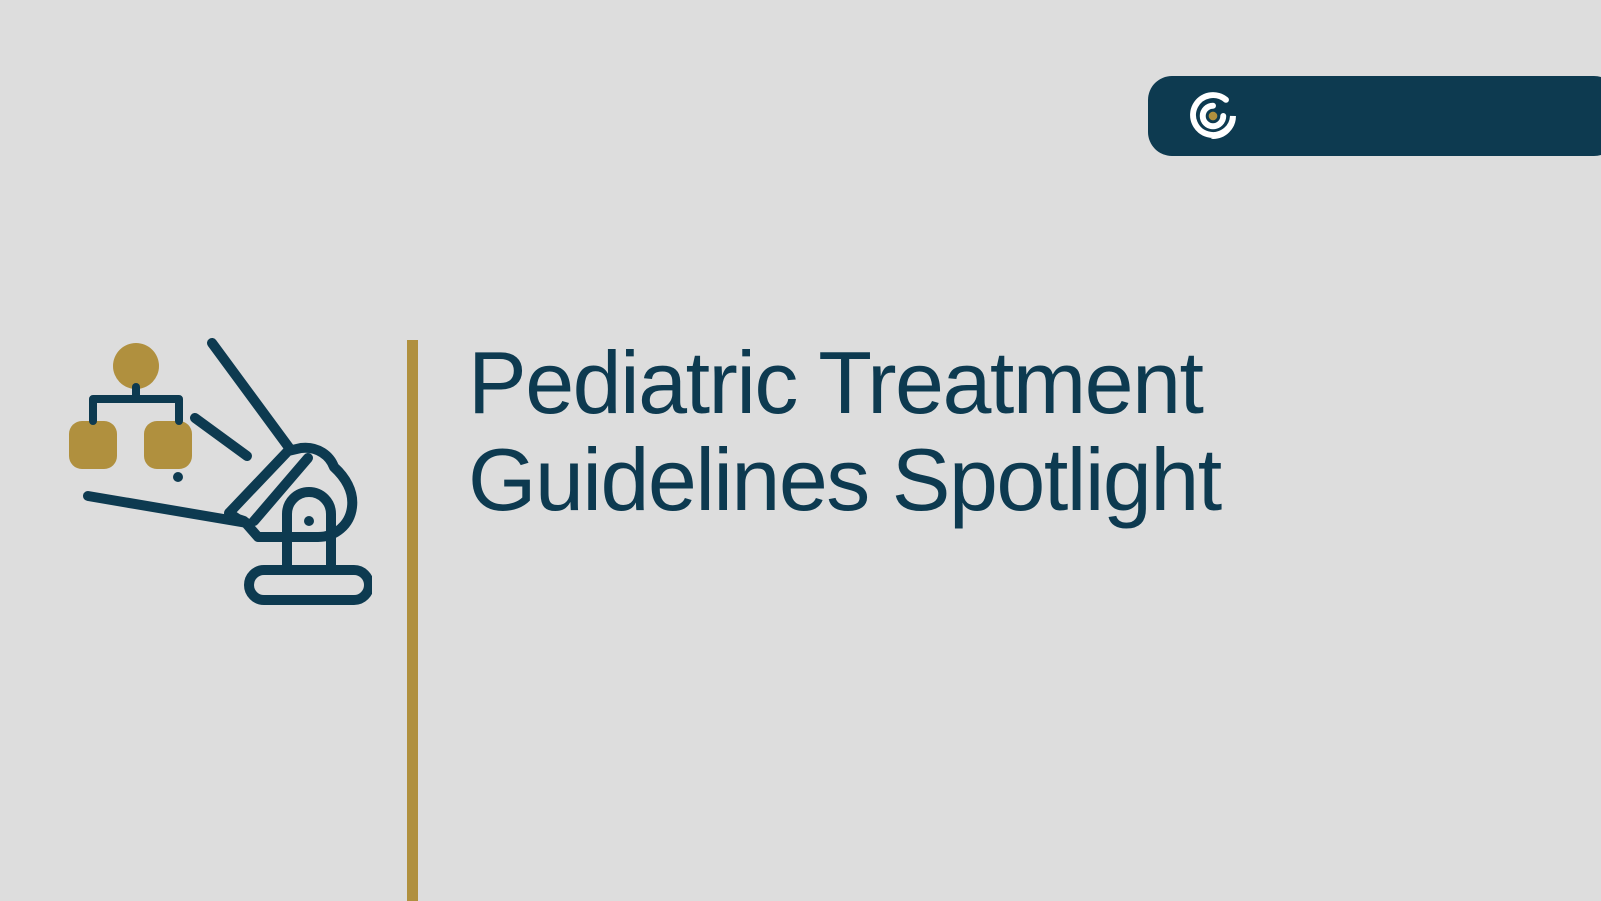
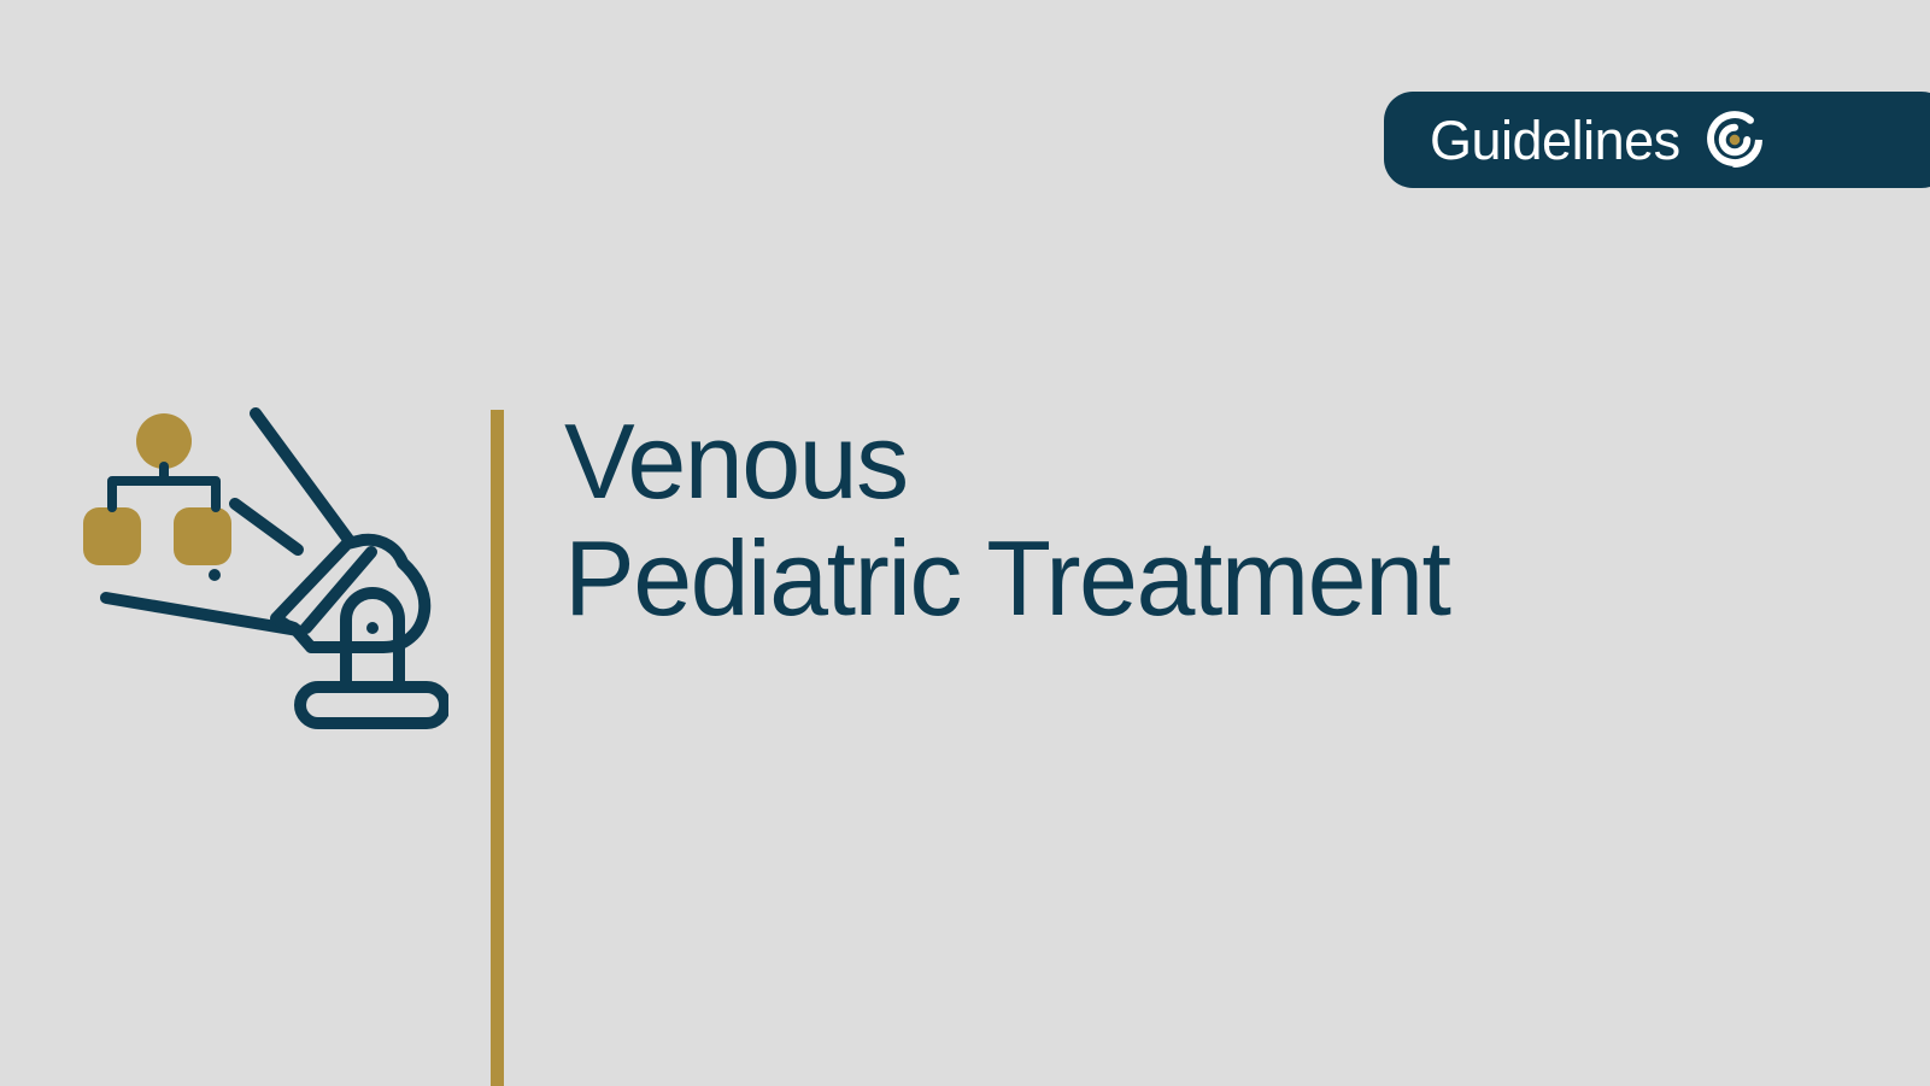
+ Guidelines
+ Venous
  Pediatric Treatment
- Guidelines Spotlight
